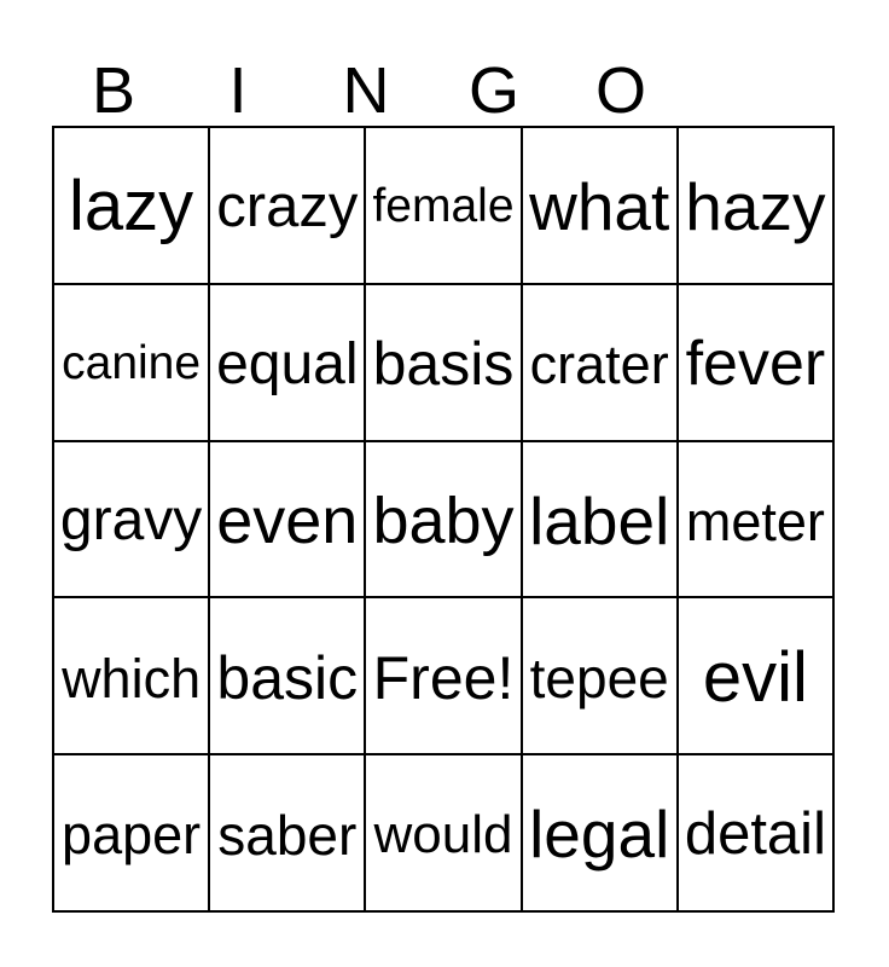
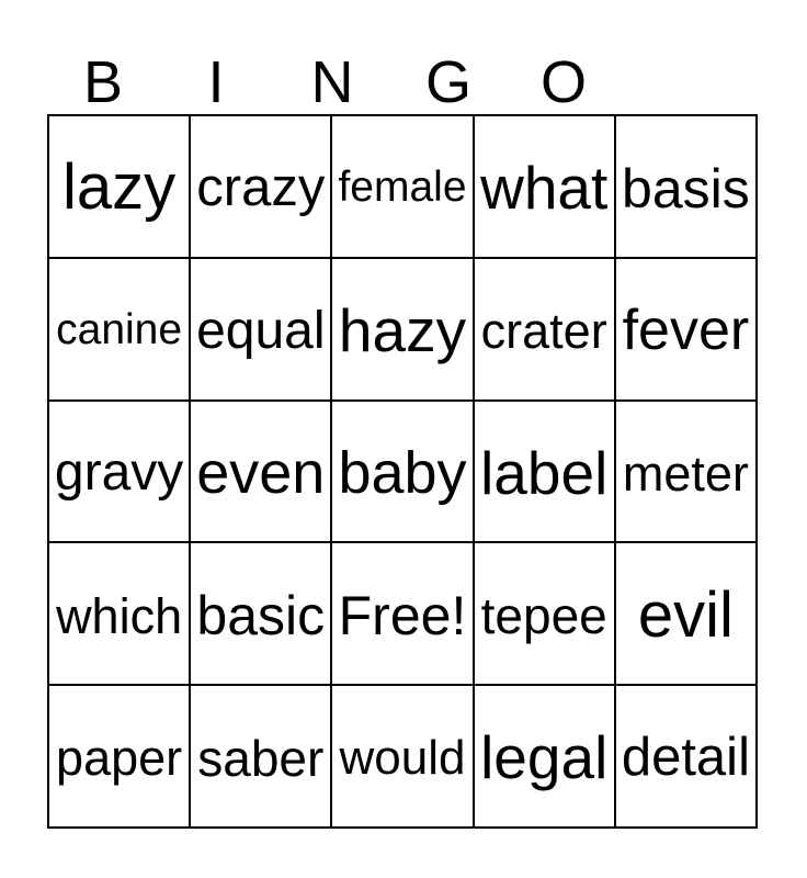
  B
  I
  N
  G
  O
  lazy
  crazy
  female
  what
- hazy
+ basis
  canine
  equal
- basis
+ hazy
  crater
  fever
  gravy
  even
  baby
  label
  meter
  which
  basic
  Free!
  tepee
  evil
  paper
  saber
  would
  legal
  detail
